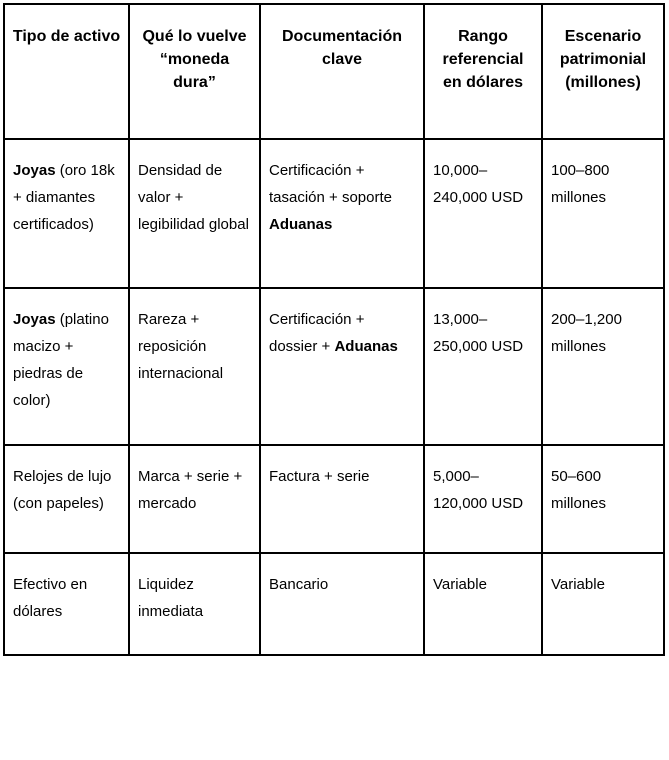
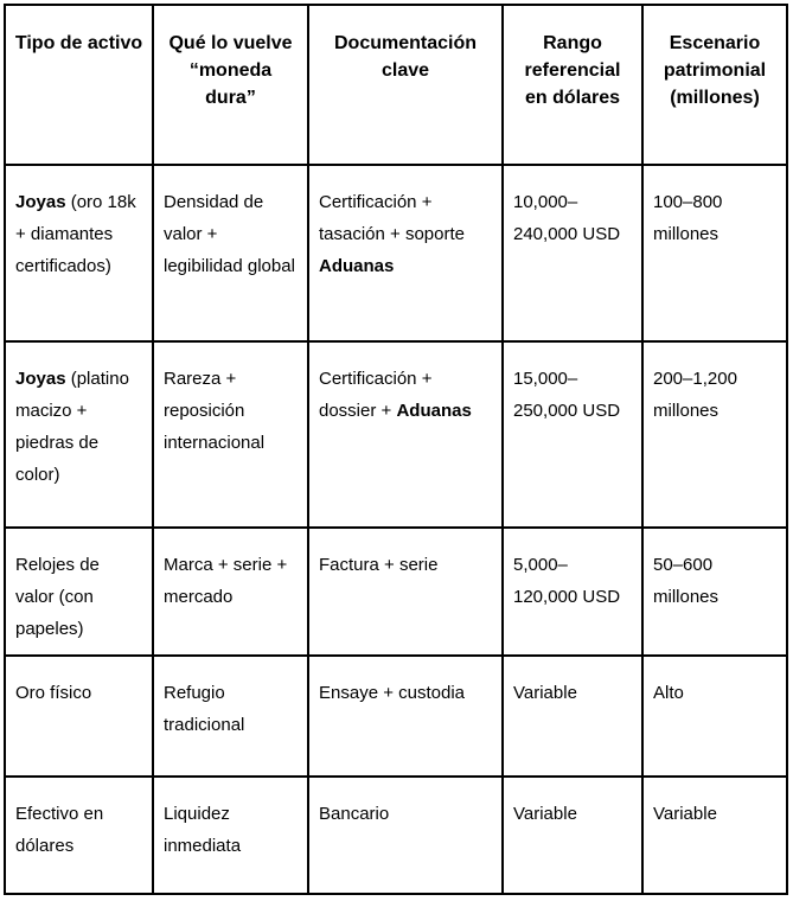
  Tipo de activo	Qué lo vuelve “moneda dura”	Documentación clave	Rango referencial en dólares	Escenario patrimonial (millones)
  Joyas (oro 18k + diamantes certificados)	Densidad de valor + legibilidad global	Certificación + tasación + soporte Aduanas	10,000–240,000 USD	100–800 millones
- Joyas (platino macizo + piedras de color)	Rareza + reposición internacional	Certificación + dossier + Aduanas	13,000–250,000 USD	200–1,200 millones
+ Joyas (platino macizo + piedras de color)	Rareza + reposición internacional	Certificación + dossier + Aduanas	15,000–250,000 USD	200–1,200 millones
- Relojes de lujo (con papeles)	Marca + serie + mercado	Factura + serie	5,000–120,000 USD	50–600 millones
+ Relojes de valor (con papeles)	Marca + serie + mercado	Factura + serie	5,000–120,000 USD	50–600 millones
+ Oro físico	Refugio tradicional	Ensaye + custodia	Variable	Alto
  Efectivo en dólares	Liquidez inmediata	Bancario	Variable	Variable
